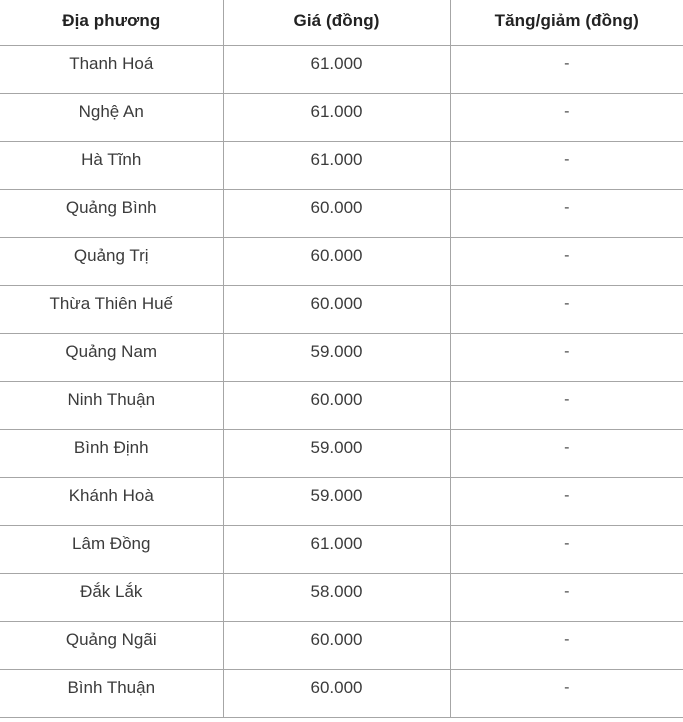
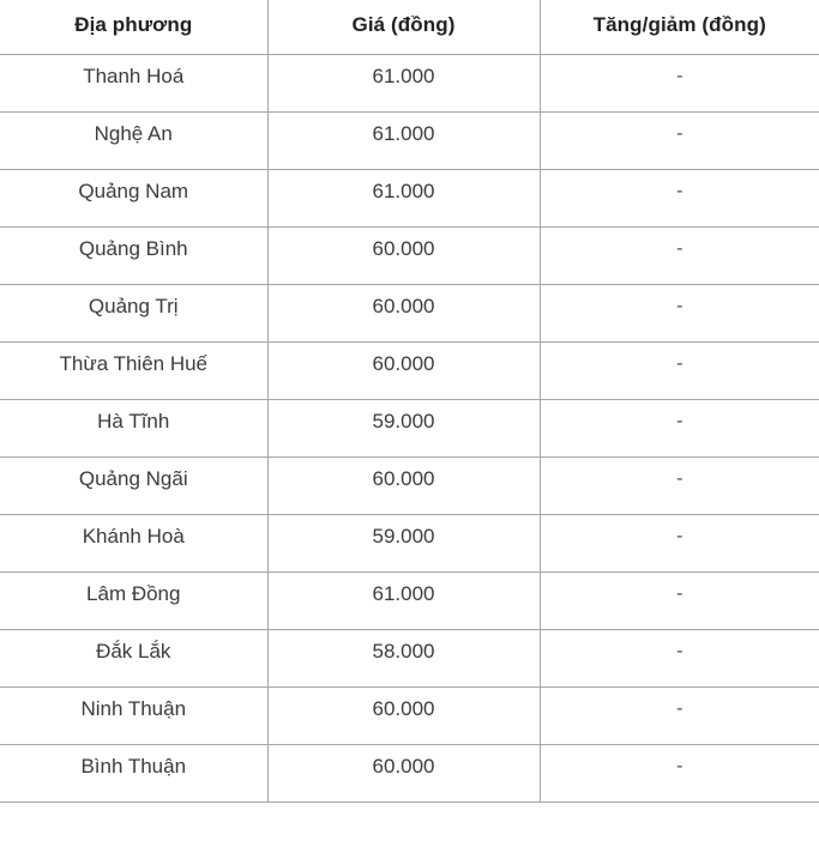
  Địa phương	Giá (đồng)	Tăng/giảm (đồng)
  Thanh Hoá	61.000	-
  Nghệ An	61.000	-
- Hà Tĩnh	61.000	-
+ Quảng Nam	61.000	-
  Quảng Bình	60.000	-
  Quảng Trị	60.000	-
  Thừa Thiên Huế	60.000	-
- Quảng Nam	59.000	-
+ Hà Tĩnh	59.000	-
- Ninh Thuận	60.000	-
+ Quảng Ngãi	60.000	-
- Bình Định	59.000	-
  Khánh Hoà	59.000	-
  Lâm Đồng	61.000	-
  Đắk Lắk	58.000	-
- Quảng Ngãi	60.000	-
+ Ninh Thuận	60.000	-
  Bình Thuận	60.000	-
